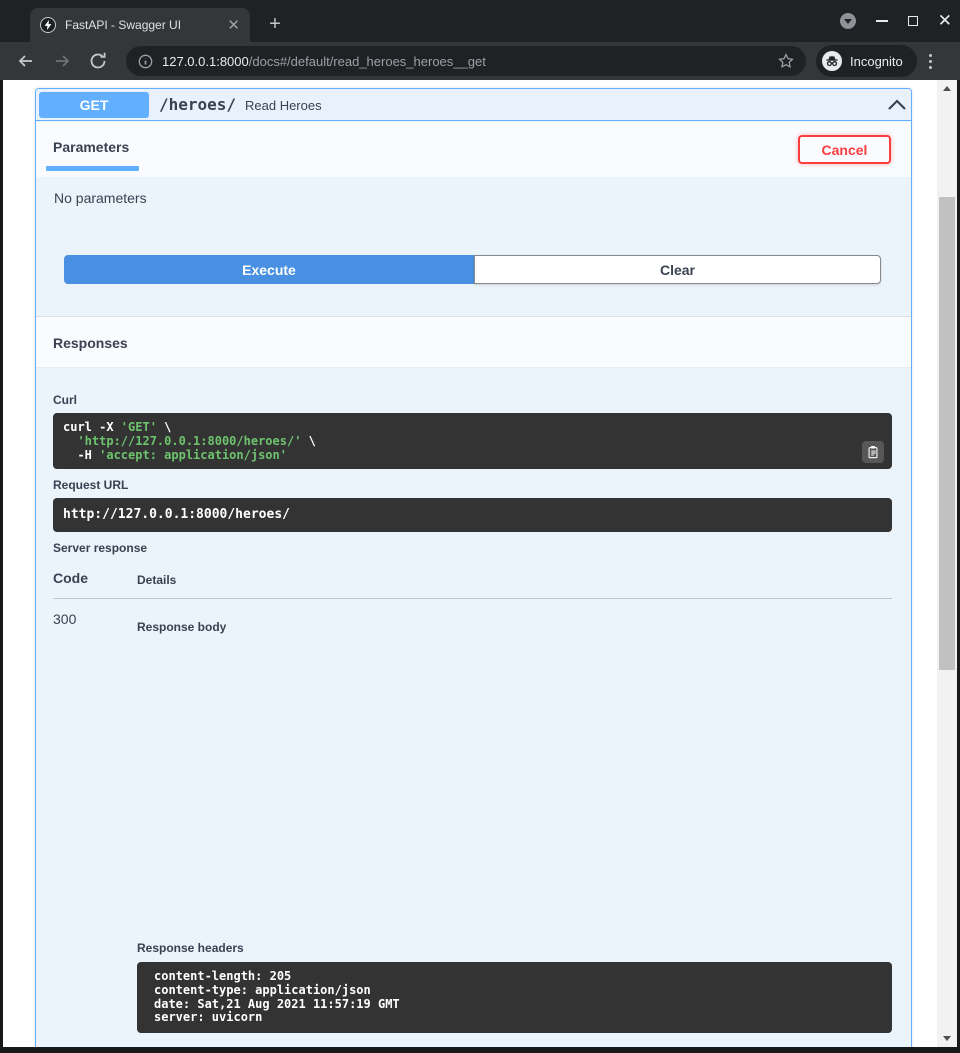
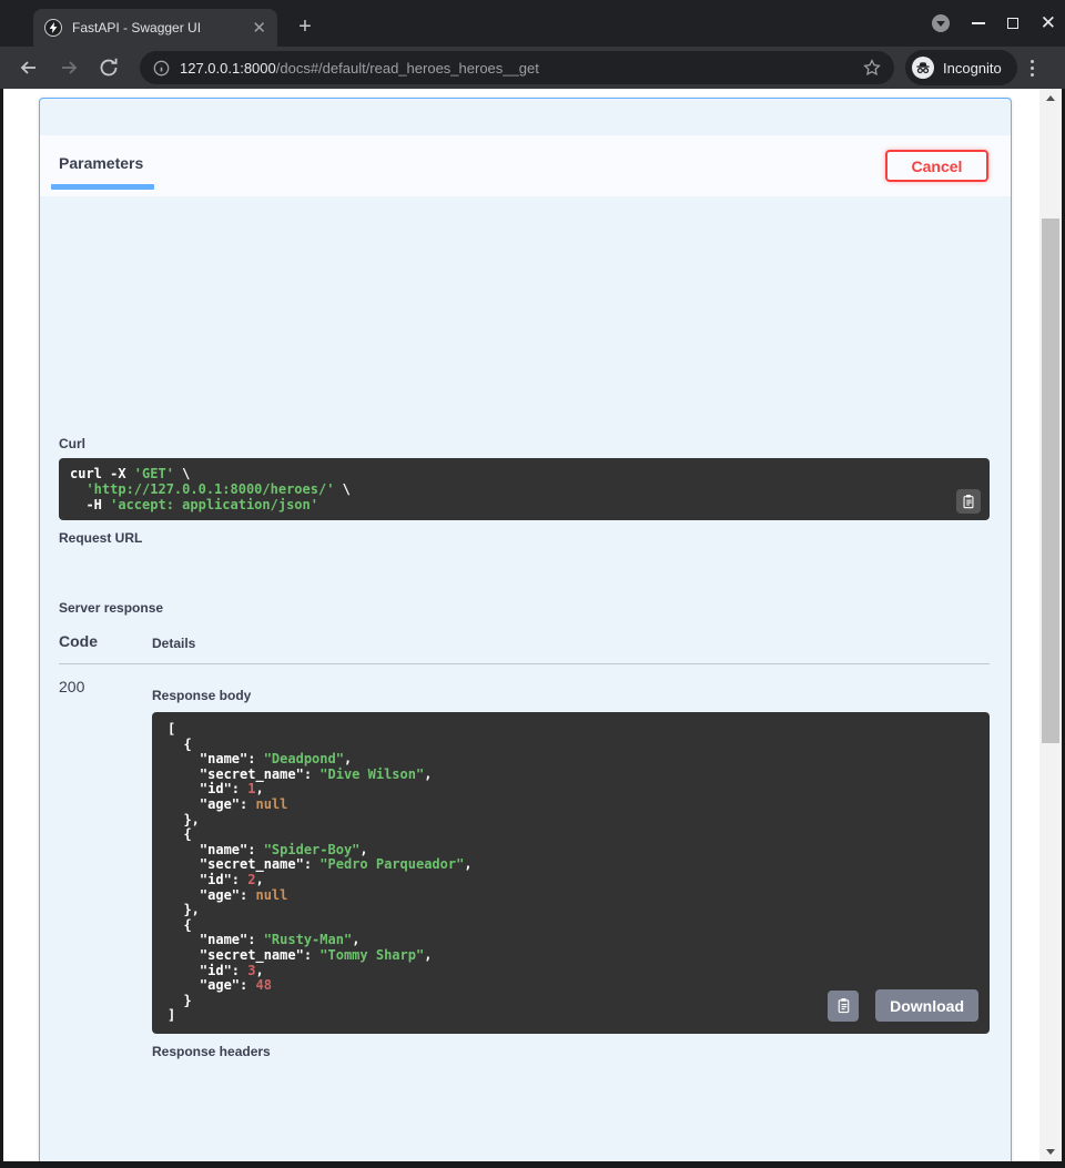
  FastAPI - Swagger UI
  ✕
  +
  ✕
  127.0.0.1:8000/docs#/default/read_heroes_heroes__get
  Incognito
- GET
- /heroes/
- Read Heroes
  Parameters
  Cancel
- No parameters
- Execute
- Clear
- Responses
  Curl
  curl -X 'GET' \ 'http://127.0.0.1:8000/heroes/' \ -H 'accept: application/json'
  Request URL
- http://127.0.0.1:8000/heroes/
  Server response
  Code
  Details
- 300
+ 200
  Response body
+ [ { "name": "Deadpond", "secret_name": "Dive Wilson", "id": 1, "age": null }, { "name": "Spider-Boy", "secret_name": "Pedro Parqueador", "id": 2, "age": null }, { "name": "Rusty-Man", "secret_name": "Tommy Sharp", "id": 3, "age": 48 } ]
+ Download
  Response headers
- content-length: 205
- content-type: application/json
- date: Sat,21 Aug 2021 11:57:19 GMT
- server: uvicorn
